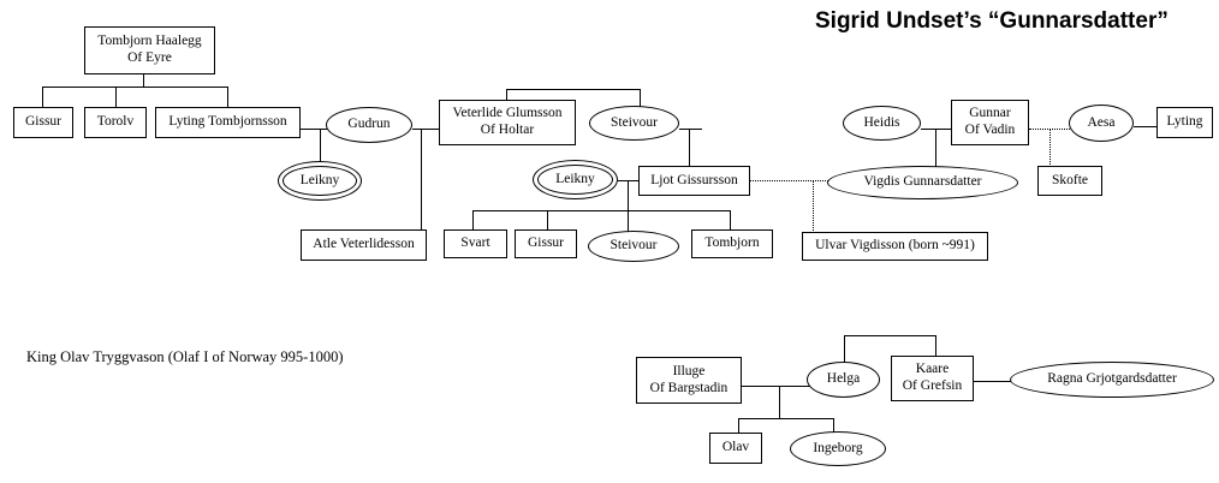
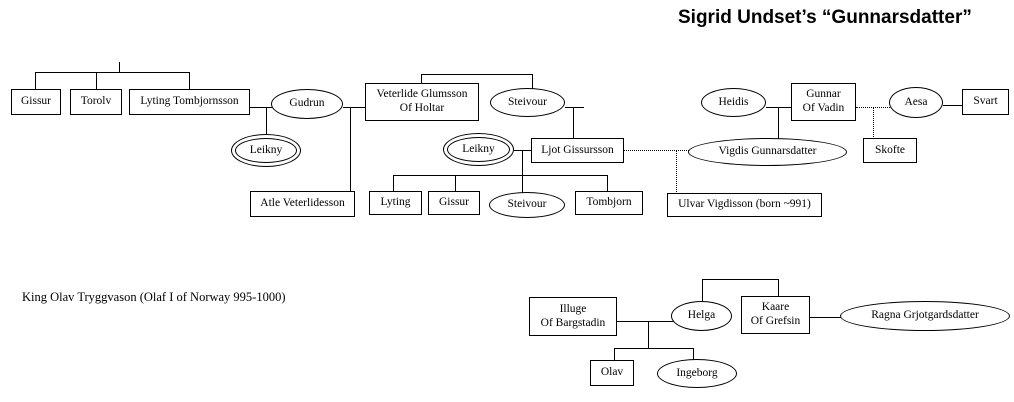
  Sigrid Undset’s “Gunnarsdatter”
  King Olav Tryggvason (Olaf I of Norway 995-1000)
- Tombjorn Haalegg
- Of Eyre
  Gissur
  Torolv
  Lyting Tombjornsson
  Gudrun
  Leikny
  Veterlide Glumsson
  Of Holtar
  Steivour
  Heidis
  Gunnar
  Of Vadin
  Aesa
- Lyting
+ Svart
  Leikny
  Ljot Gissursson
  Vigdis Gunnarsdatter
  Skofte
  Atle Veterlidesson
- Svart
+ Lyting
  Gissur
  Steivour
  Tombjorn
  Ulvar Vigdisson (born ~991)
  Illuge
  Of Bargstadin
  Helga
  Kaare
  Of Grefsin
  Ragna Grjotgardsdatter
  Olav
  Ingeborg
